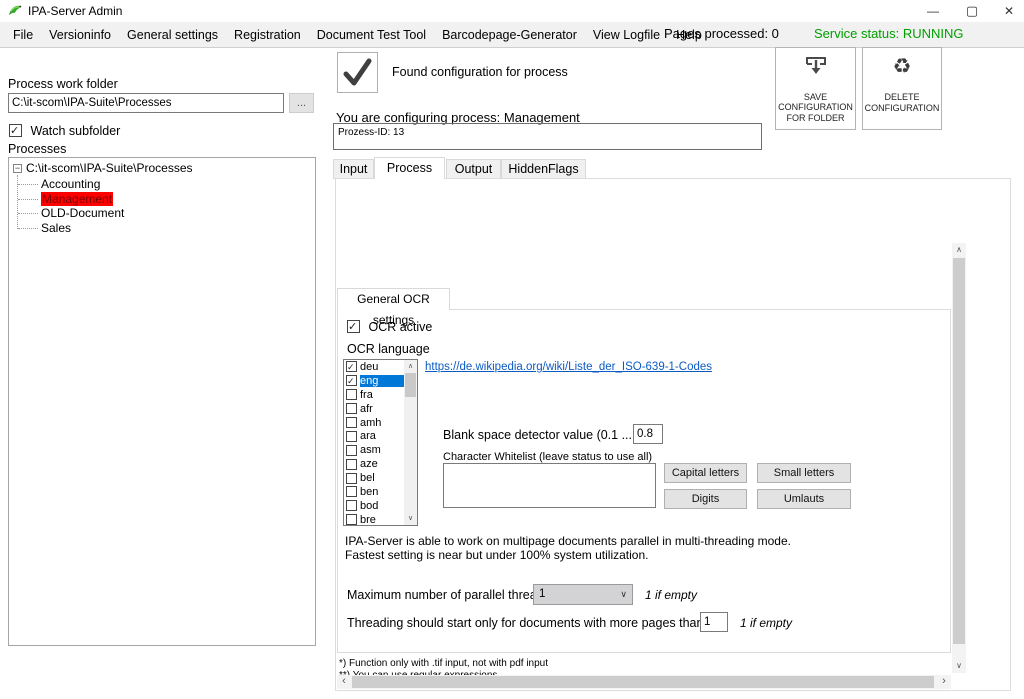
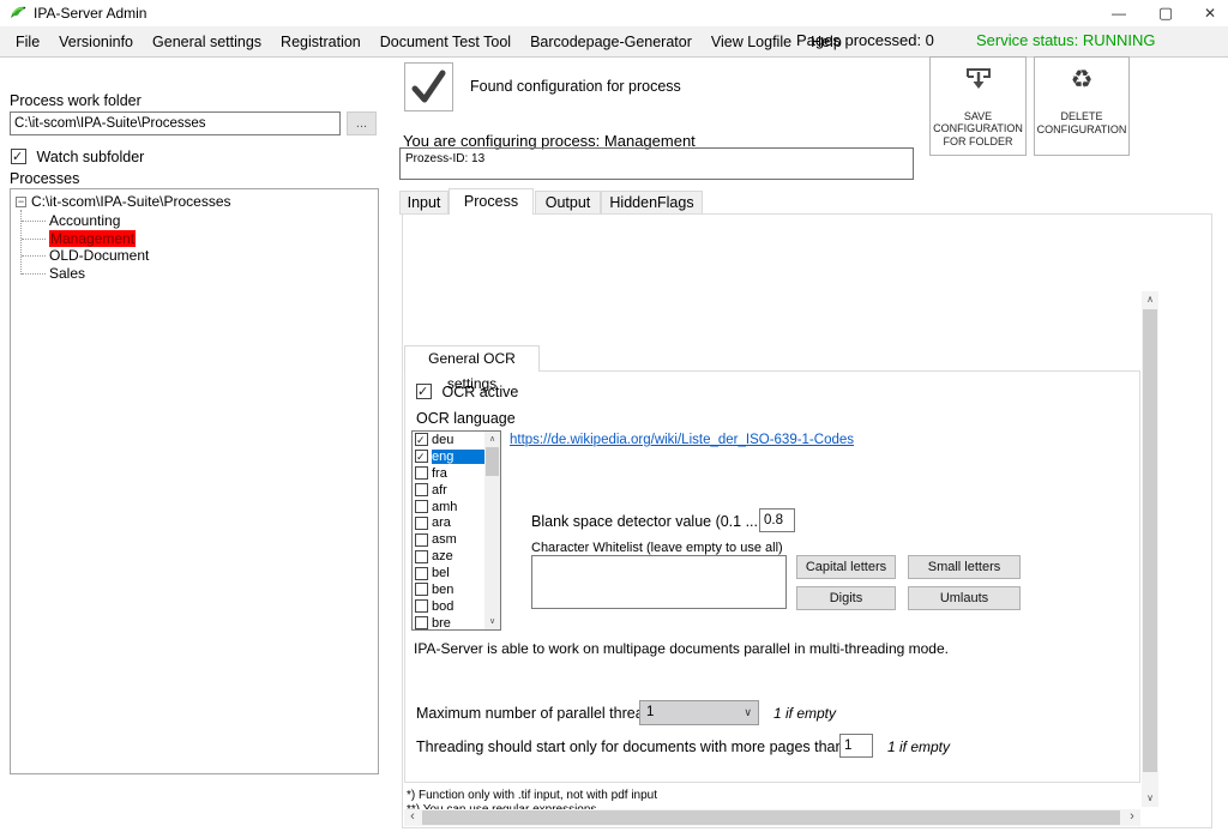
  IPA-Server Admin
  —
  ▢
  ✕
  File
  Versioninfo
  General settings
  Registration
  Document Test Tool
  Barcodepage-Generator
  View Logfile
  Help
  Pages processed: 0
  Service status: RUNNING
  Process work folder
  C:\it-scom\IPA-Suite\Processes
  ...
  Watch subfolder
  Processes
  −
  C:\it-scom\IPA-Suite\Processes
  Accounting
  Management
  OLD-Document
  Sales
  Found configuration for process
  SAVE
  CONFIGURATION
  FOR FOLDER
  ♻
  DELETE
  CONFIGURATION
  You are configuring process: Management
  Prozess-ID: 13
  Input
  Process
  Output
  HiddenFlags
  General OCR settings
  OCR active
  OCR language
  deu
  eng
  fra
  afr
  amh
  ara
  asm
  aze
  bel
  ben
  bod
  bre
  https://de.wikipedia.org/wiki/Liste_der_ISO-639-1-Codes
  Blank space detector value (0.1 ...
  0.8
- Character Whitelist (leave status to use all)
+ Character Whitelist (leave empty to use all)
  Capital letters
  Small letters
  Digits
  Umlauts
  IPA-Server is able to work on multipage documents parallel in multi-threading mode.
- Fastest setting is near but under 100% system utilization.
  Maximum number of parallel thre
  1
  ∨
  1 if empty
  Threading should start only for documents with more pages tha
  1
  1 if empty
  *) Function only with .tif input, not with pdf input
  ∧
  ∨
  ‹
  ›
